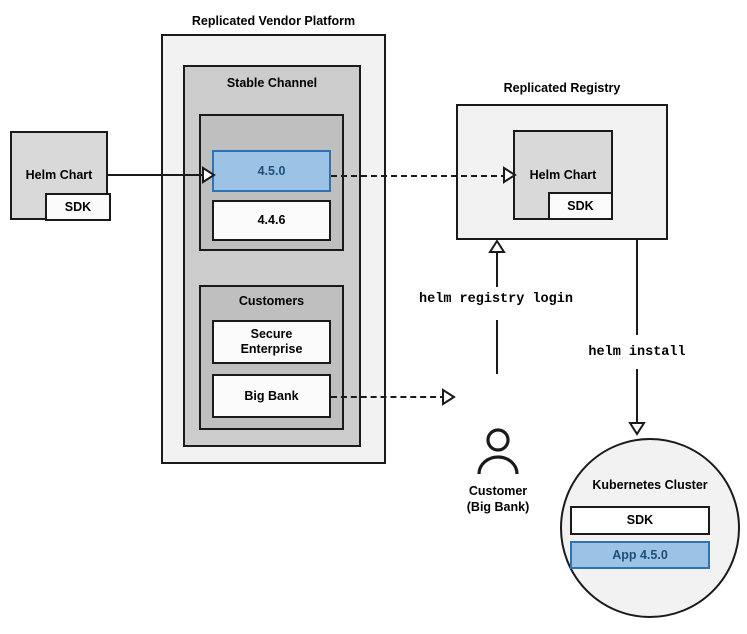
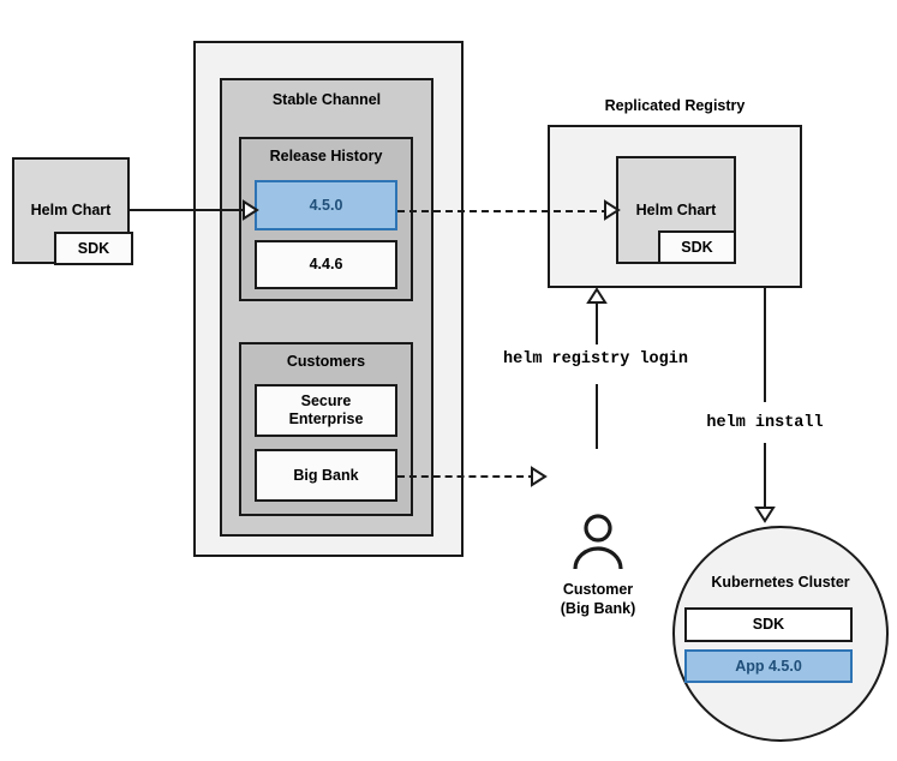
- Replicated Vendor Platform
  Replicated Registry
  Helm Chart
  SDK
  Stable Channel
+ Release History
  4.5.0
  4.4.6
  Customers
  Secure
  Enterprise
  Big Bank
  Helm Chart
  SDK
  Customer
  (Big Bank)
  Kubernetes Cluster
  SDK
  App 4.5.0
  helm registry login
  helm install
